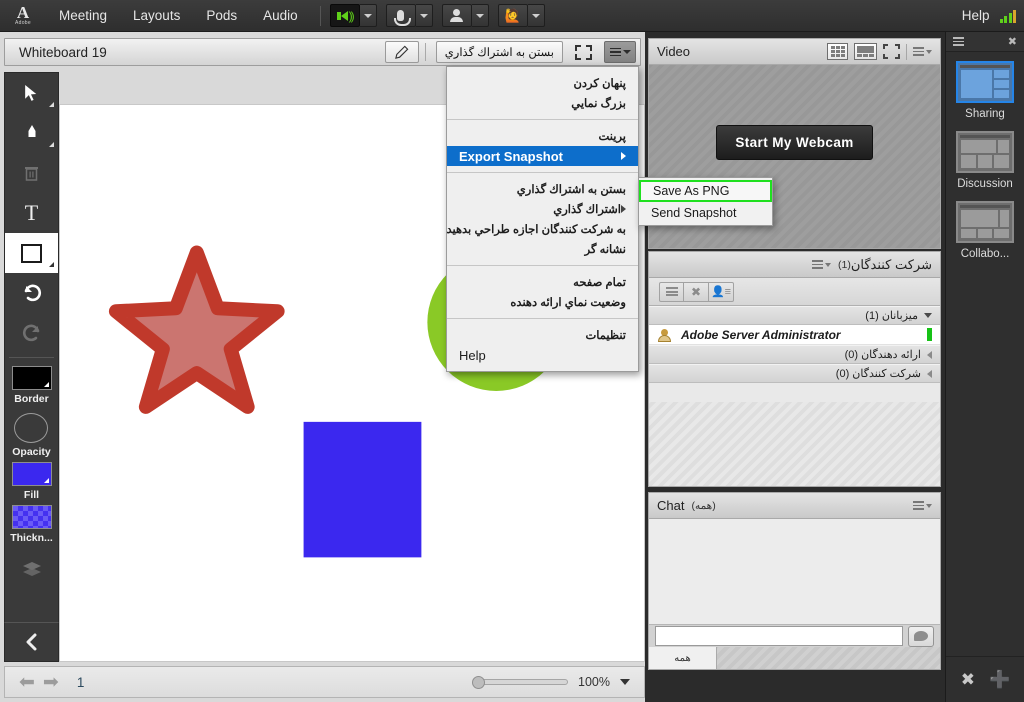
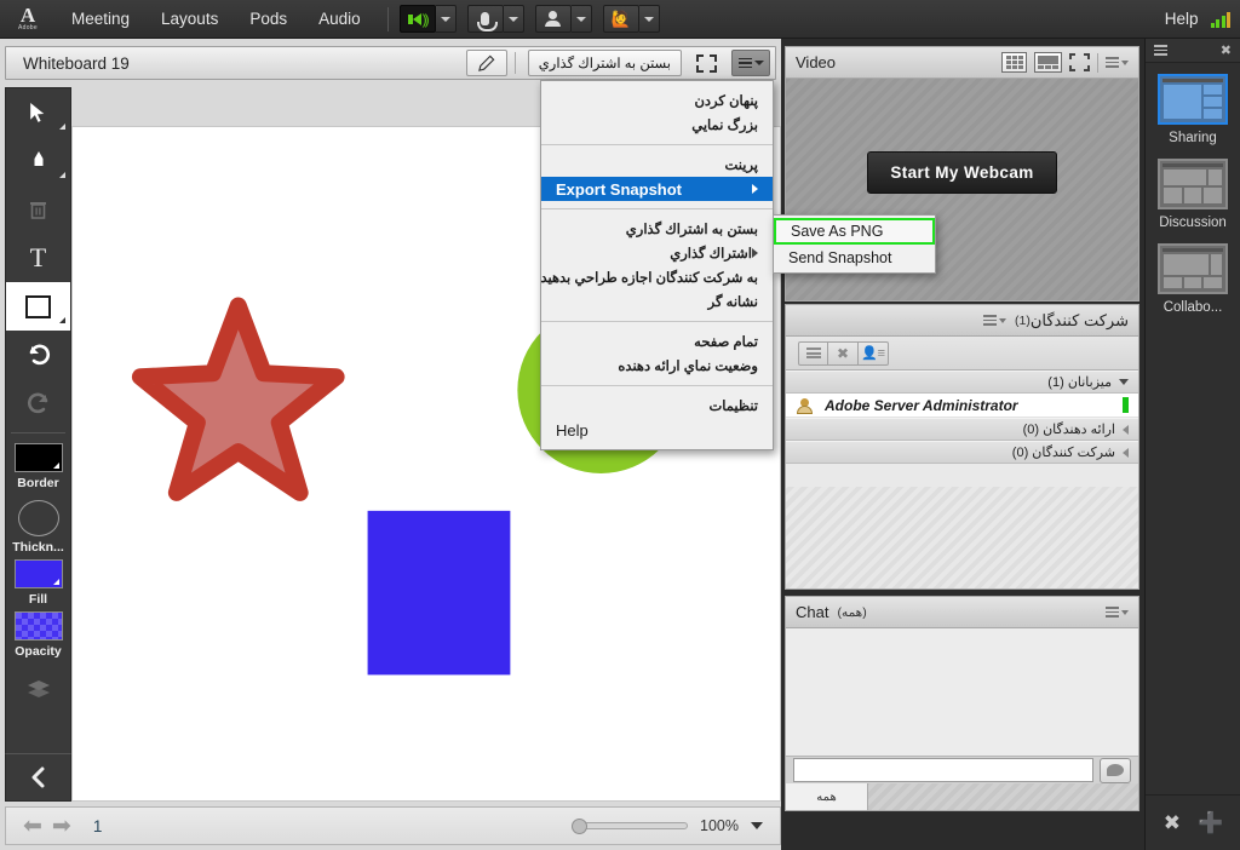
  A
  Meeting
  Layouts
  Pods
  Audio
  ))
  🙋
  Help
  ✖
  Sharing
  Discussion
  Collabo...
  ✖
  ➕
  Whiteboard 19
  بستن به اشتراك گذاري
  T
  Border
- Opacity
+ Thickn...
  Fill
- Thickn...
+ Opacity
  ⬅
  ➡
  1
  100%
  پنهان كردن
  بزرگ نمايي
  پرينت
  Export Snapshot
  بستن به اشتراك گذاري
  اشتراك گذاري
  به شركت كنندگان اجازه طراحي بدهيد
  نشانه گر
  تمام صفحه
  وضعيت نماي ارائه دهنده
  تنظيمات
  Help
  Save As PNG
  Send Snapshot
  Video
  Start My Webcam
  شركت كنندگان
  (1)
  ✖
  👤≡
  ميزبانان (1)
  Adobe Server Administrator
  ارائه دهندگان (0)
  شركت كنندگان (0)
  Chat
  (همه)
  همه
